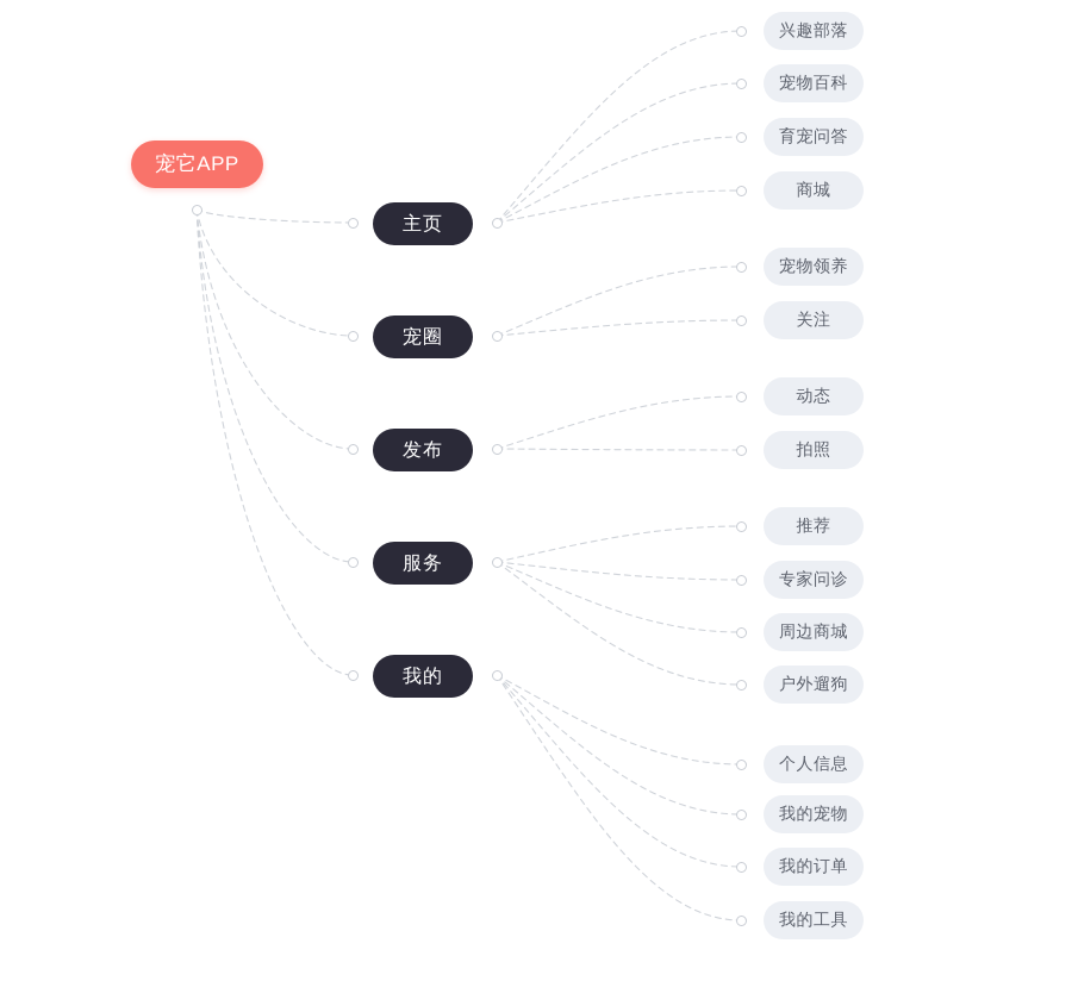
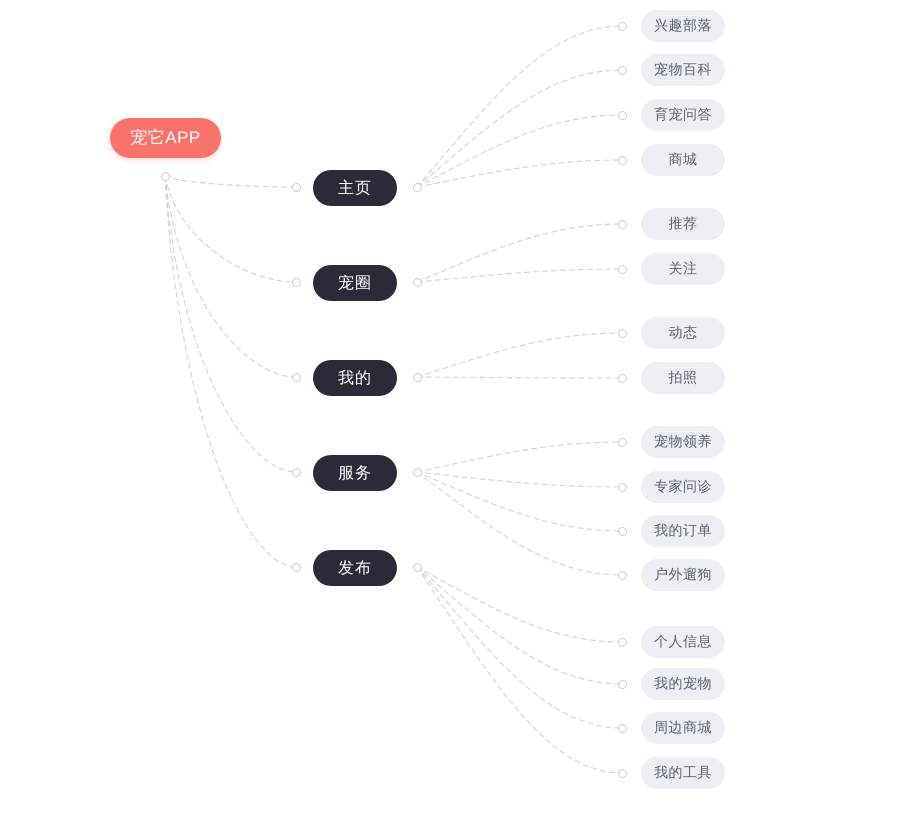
  宠它APP
  主页
  兴趣部落
  宠物百科
  育宠问答
  商城
  宠圈
- 宠物领养
+ 推荐
  关注
- 发布
+ 我的
  动态
  拍照
  服务
- 推荐
+ 宠物领养
  专家问诊
- 周边商城
+ 我的订单
  户外遛狗
- 我的
+ 发布
  个人信息
  我的宠物
- 我的订单
+ 周边商城
  我的工具
